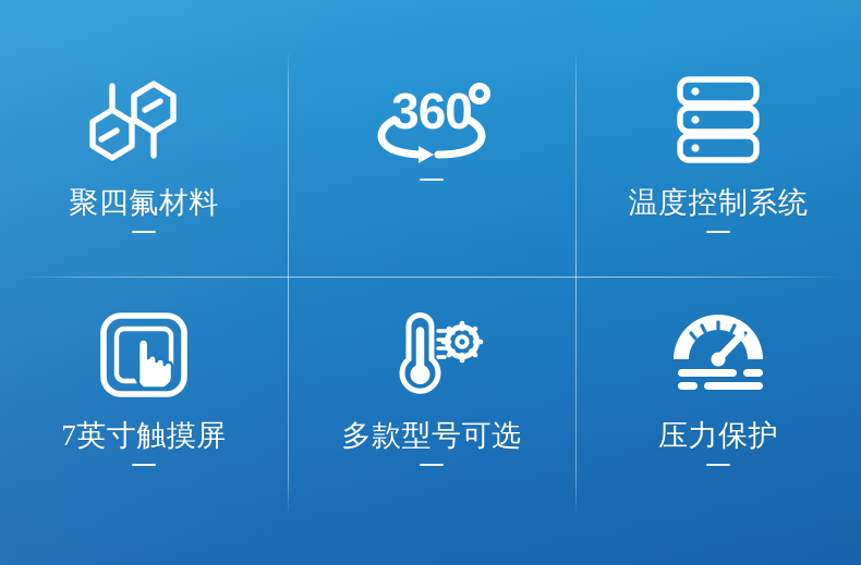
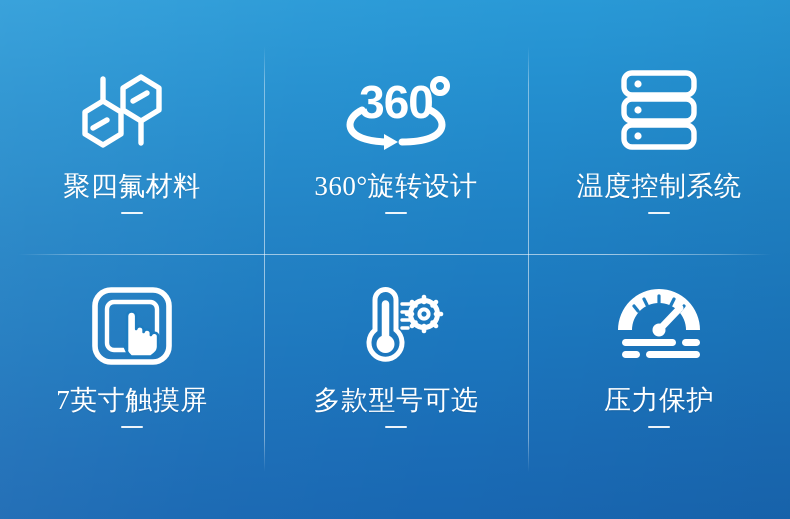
  聚四氟材料
  360
+ 360°旋转设计
  温度控制系统
  7英寸触摸屏
  多款型号可选
  压力保护
